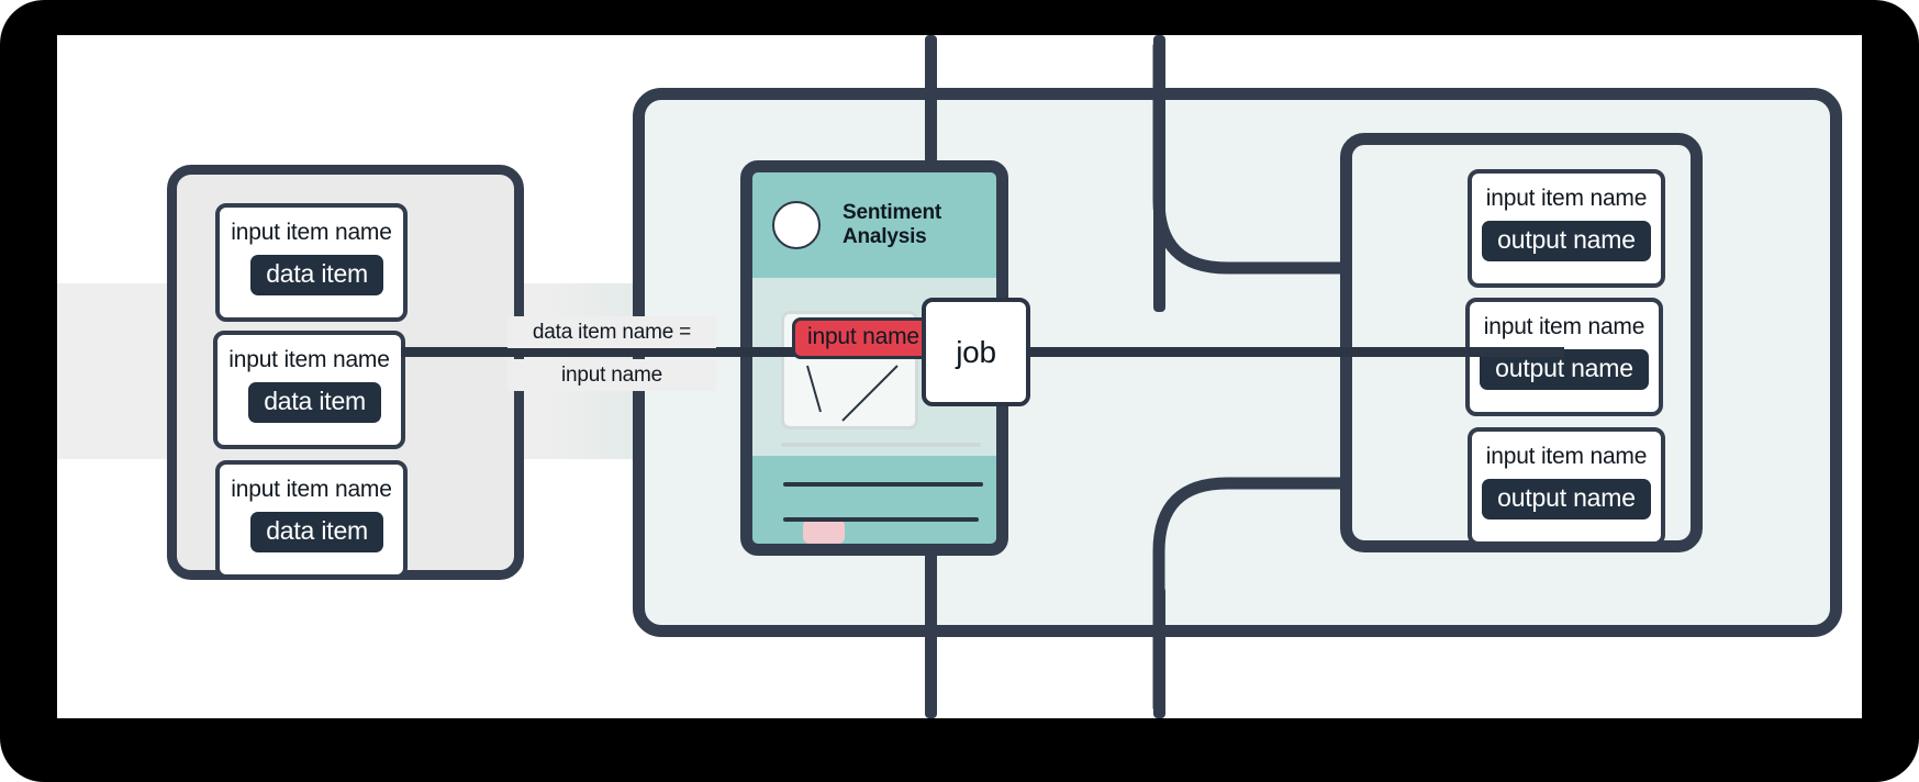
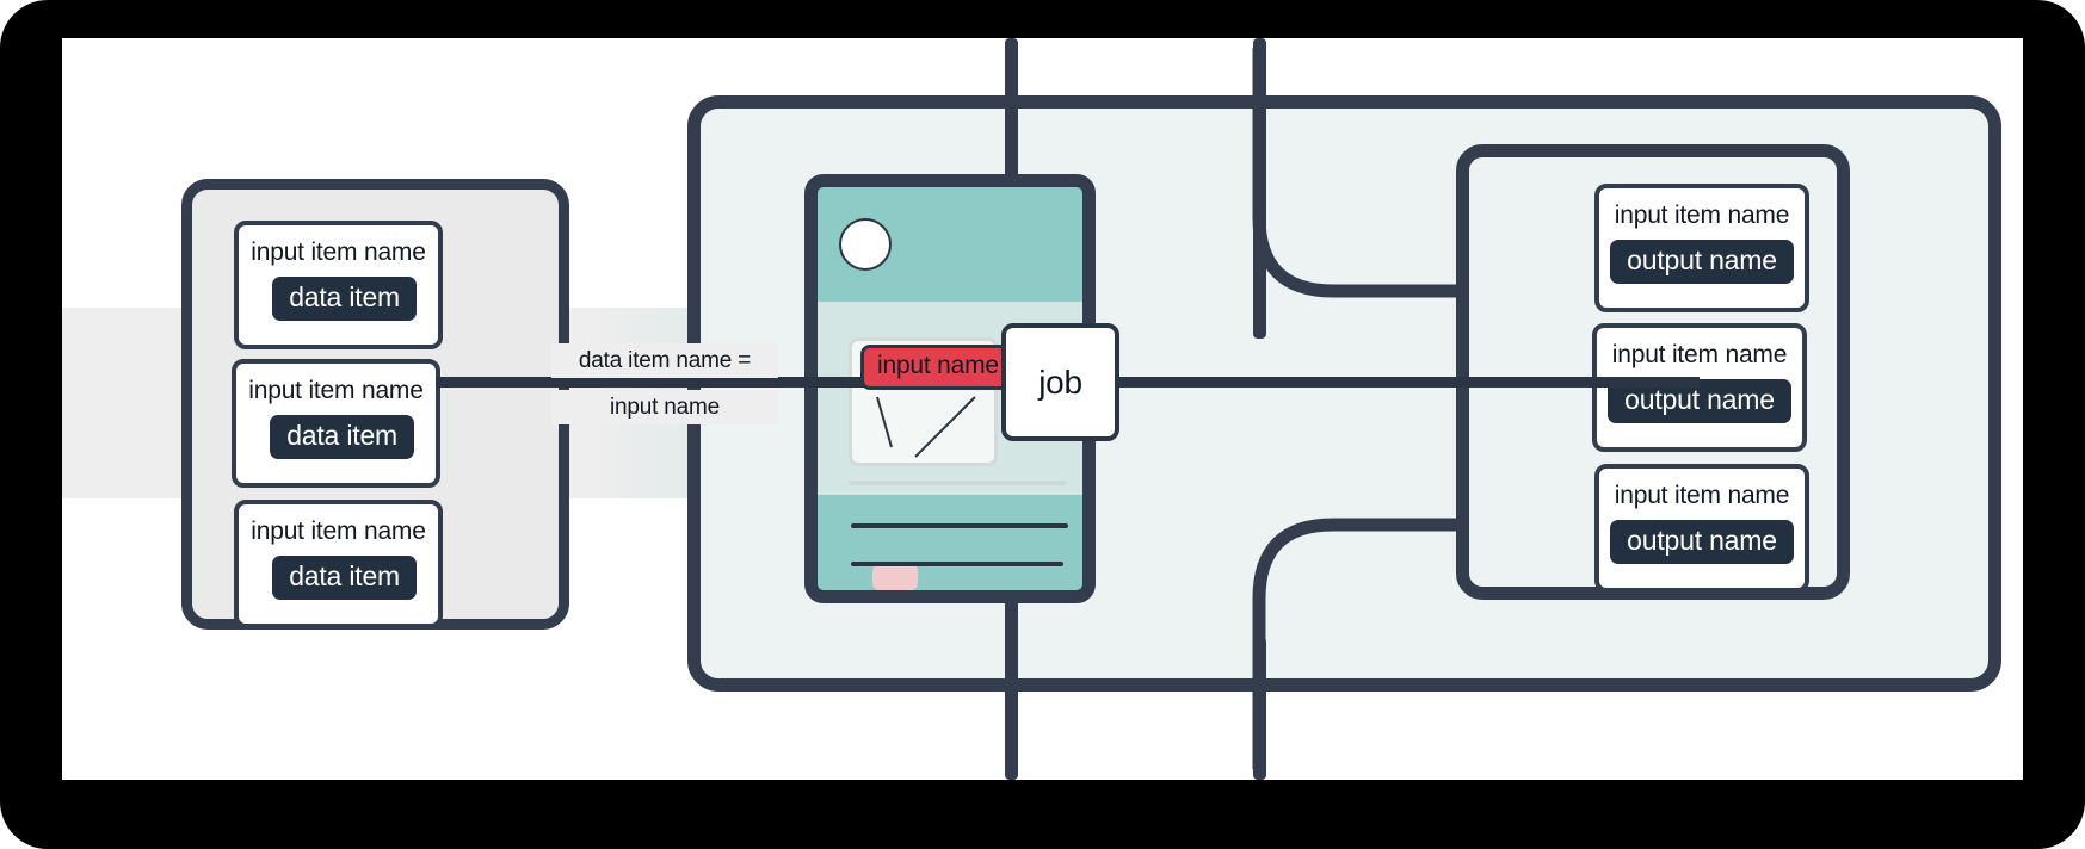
  input item name
  data item
  input item name
  data item
  input item name
  data item
  data item name =
  input name
- Sentiment Analysis
  input name
  job
  input item name
  output name
  input item name
  output name
  input item name
  output name
